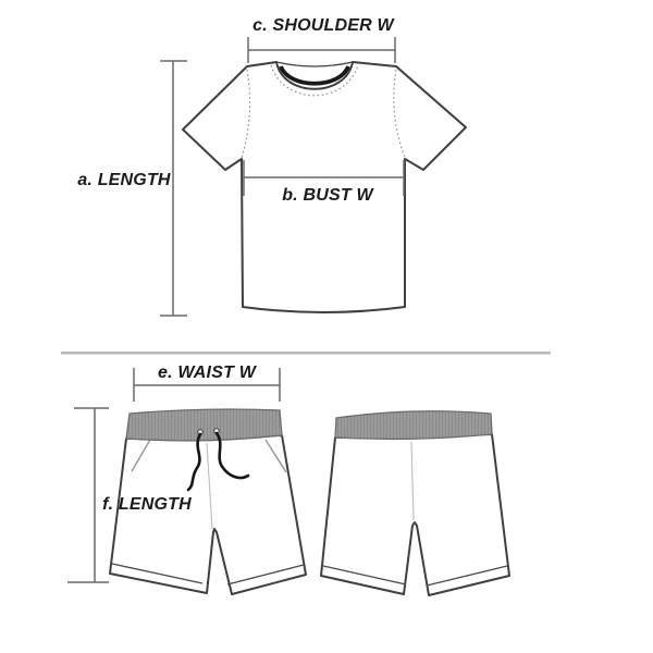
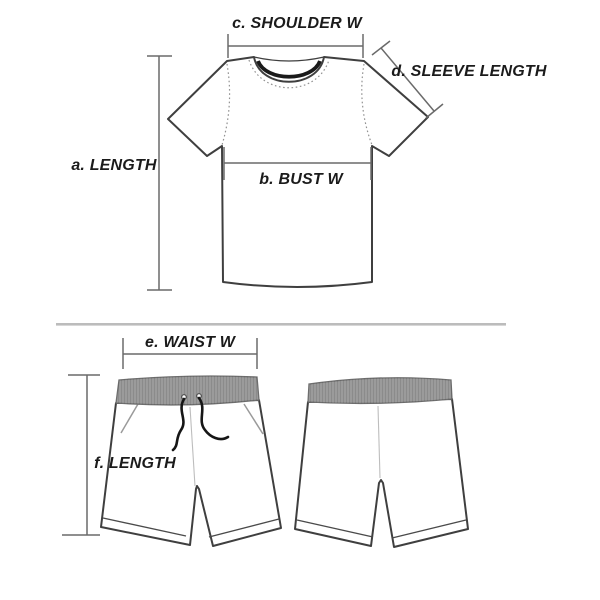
  a. LENGTH
  c. SHOULDER W
  b. BUST W
+ d. SLEEVE LENGTH
  e. WAIST W
  f. LENGTH
